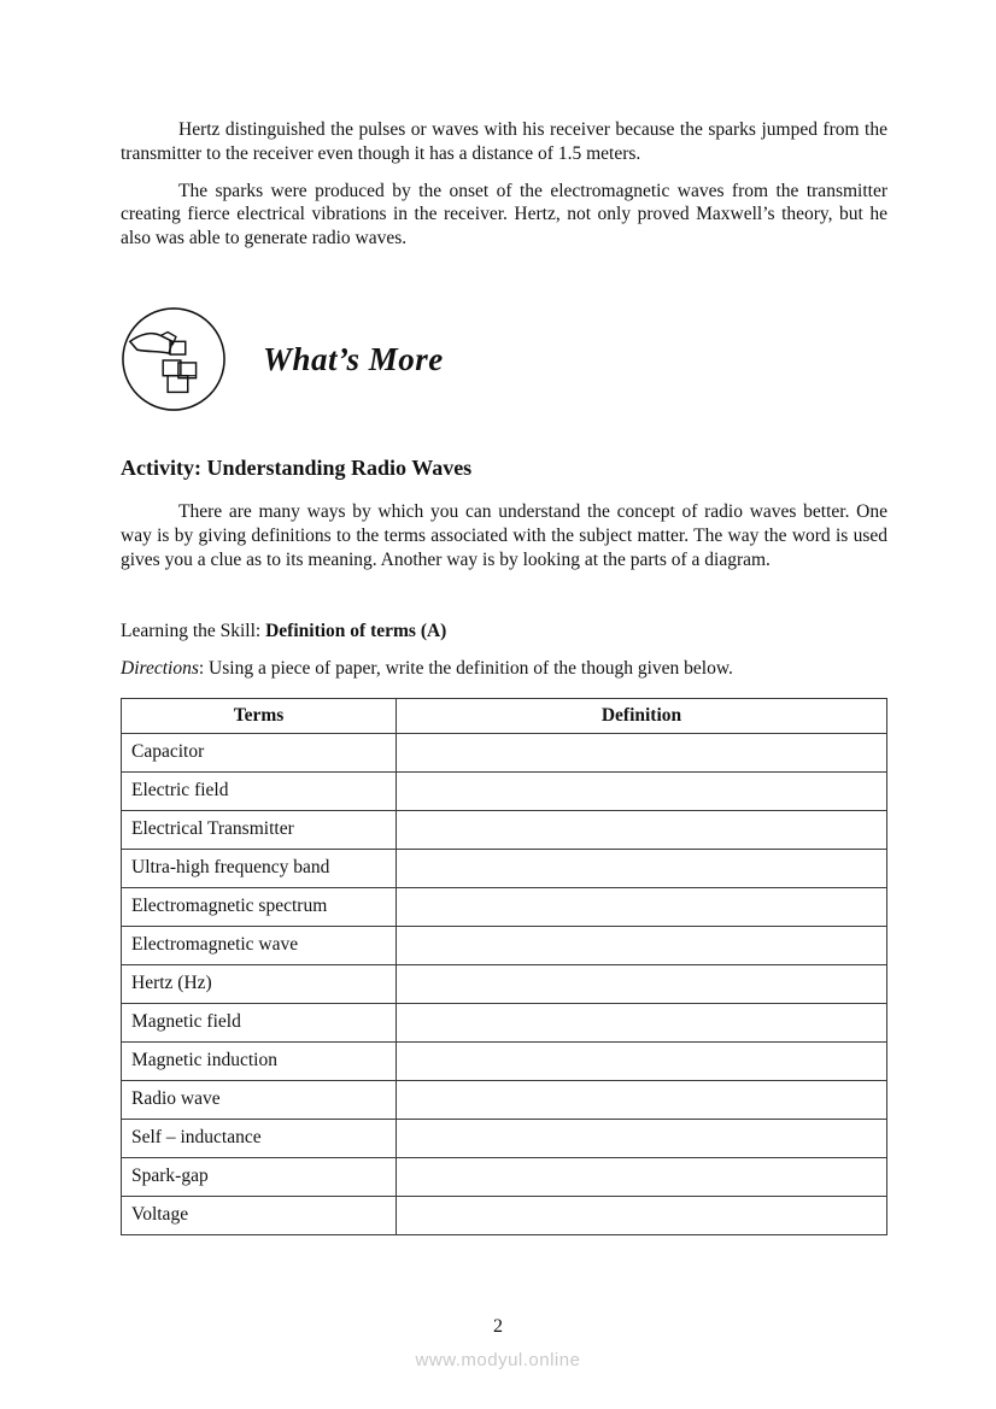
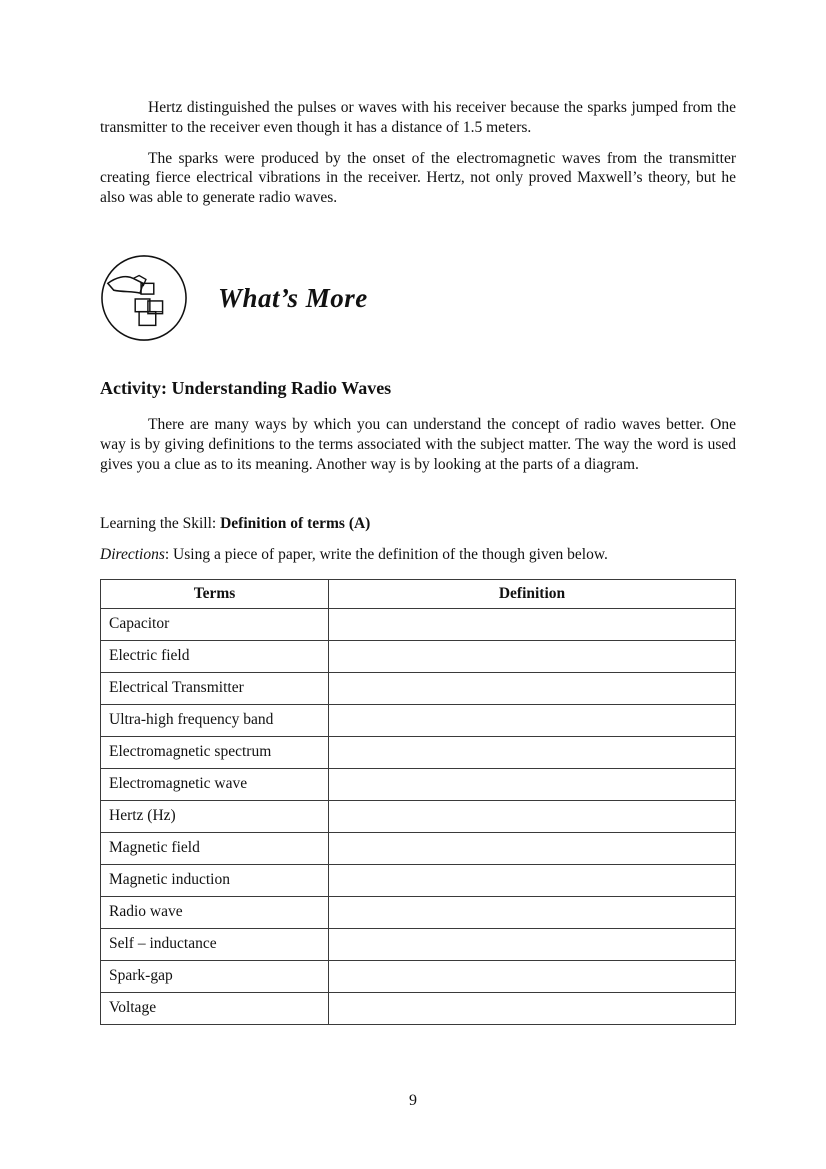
  Hertz distinguished the pulses or waves with his receiver because the sparks jumped from the transmitter to the receiver even though it has a distance of 1.5 meters.
  The sparks were produced by the onset of the electromagnetic waves from the transmitter creating fierce electrical vibrations in the receiver. Hertz, not only proved Maxwell’s theory, but he also was able to generate radio waves.
  What’s More
  Activity: Understanding Radio Waves
  There are many ways by which you can understand the concept of radio waves better. One way is by giving definitions to the terms associated with the subject matter. The way the word is used gives you a clue as to its meaning. Another way is by looking at the parts of a diagram.
  Learning the Skill: Definition of terms (A)
  Directions: Using a piece of paper, write the definition of the though given below.
  Terms	Definition
  Capacitor
  Electric field
  Electrical Transmitter
  Ultra-high frequency band
  Electromagnetic spectrum
  Electromagnetic wave
  Hertz (Hz)
  Magnetic field
  Magnetic induction
  Radio wave
  Self – inductance
  Spark-gap
  Voltage
- 2
+ 9
- www.modyul.online
